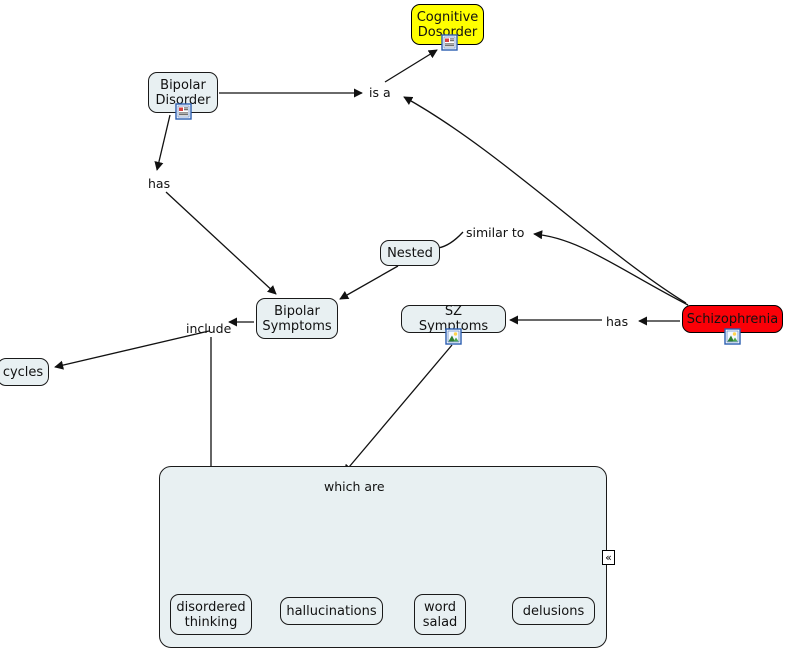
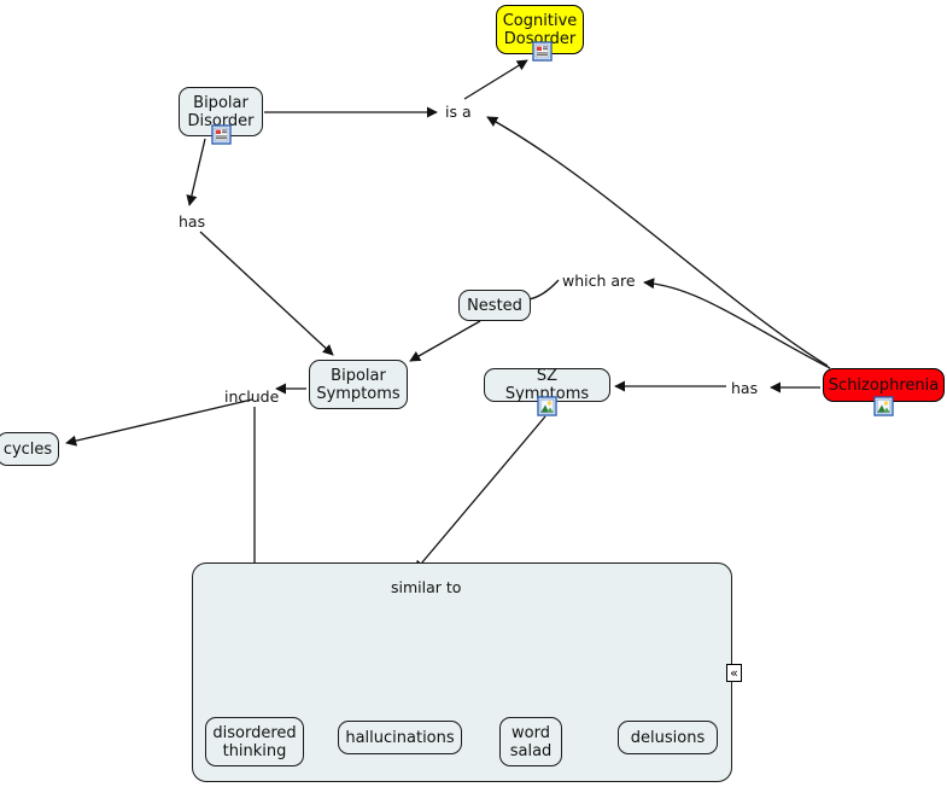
  «
  Cognitive
  Dosorder
  Bipolar
  Disorder
  Nested
  Bipolar
  Symptoms
  SZ Symptoms
  Schizophrenia
  cycles
  disordered
  thinking
  hallucinations
  word
  salad
  delusions
  is a
  has
- similar to
+ which are
  include
  has
- which are
+ similar to
